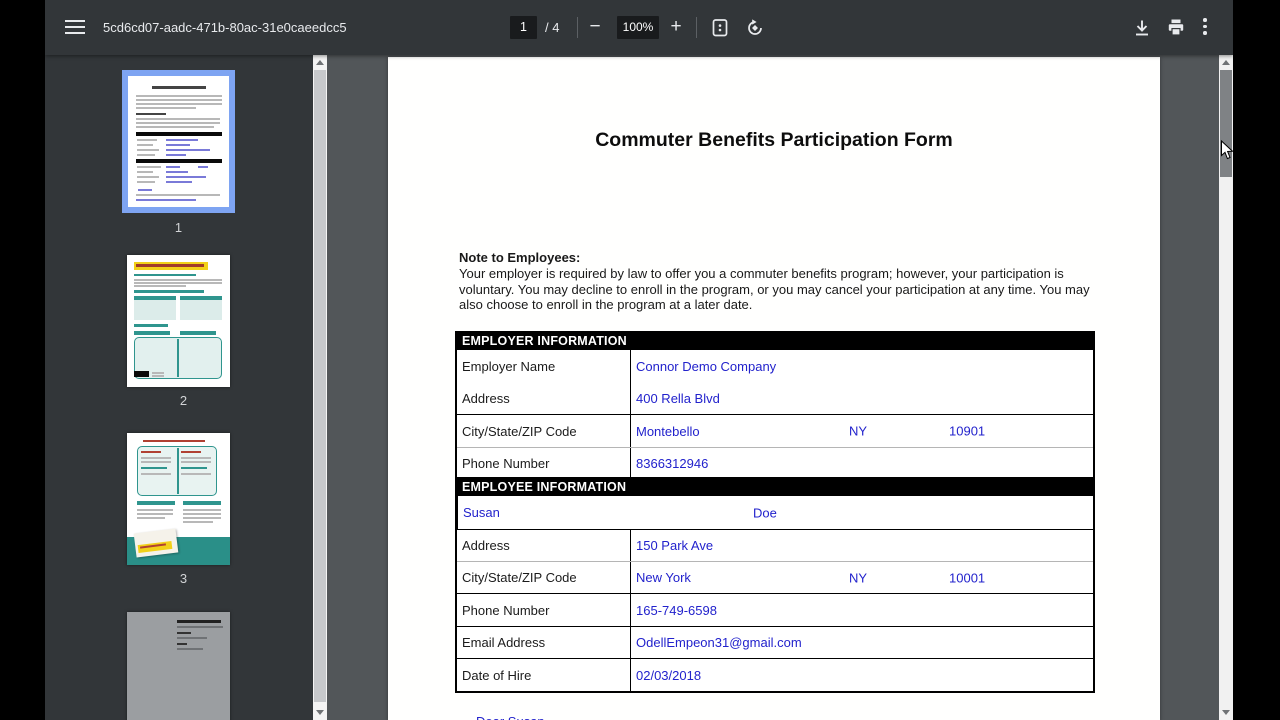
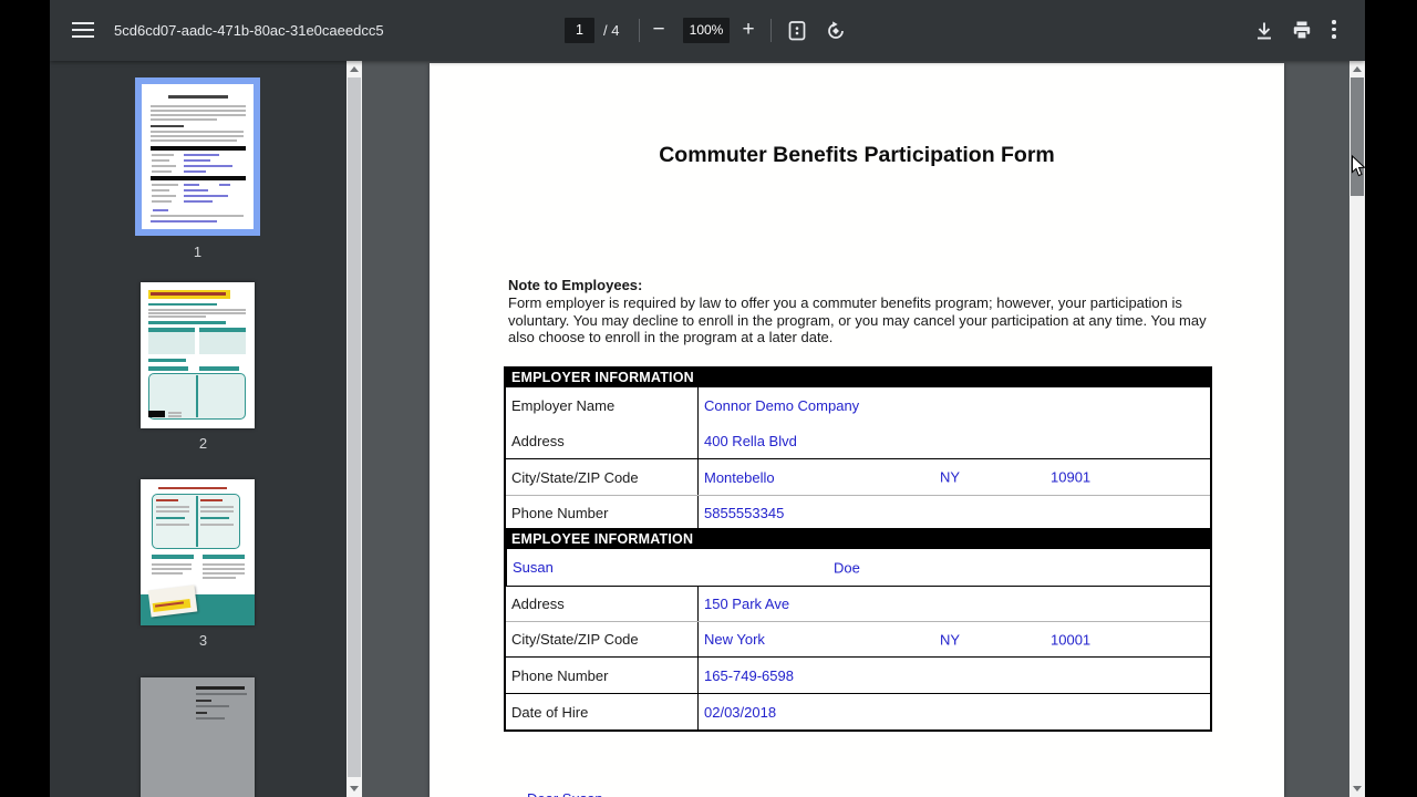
  5cd6cd07-aadc-471b-80ac-31e0caeedcc5
  1
  / 4
  −
  100%
  +
  1
  2
  3
  Commuter Benefits Participation Form
  Note to Employees:
- Your employer is required by law to offer you a commuter benefits program; however, your participation is voluntary. You may decline to enroll in the program, or you may cancel your participation at any time. You may also choose to enroll in the program at a later date.
+ Form employer is required by law to offer you a commuter benefits program; however, your participation is voluntary. You may decline to enroll in the program, or you may cancel your participation at any time. You may also choose to enroll in the program at a later date.
  EMPLOYER INFORMATION
  Employer Name
  Address
  Connor Demo Company
  400 Rella Blvd
  City/State/ZIP Code
  Montebello
  NY
  10901
  Phone Number
- 8366312946
+ 5855553345
  EMPLOYEE INFORMATION
  Susan
  Doe
  Address
  150 Park Ave
  City/State/ZIP Code
  New York
  NY
  10001
  Phone Number
  165-749-6598
- Email Address
- OdellEmpeon31@gmail.com
  Date of Hire
  02/03/2018
